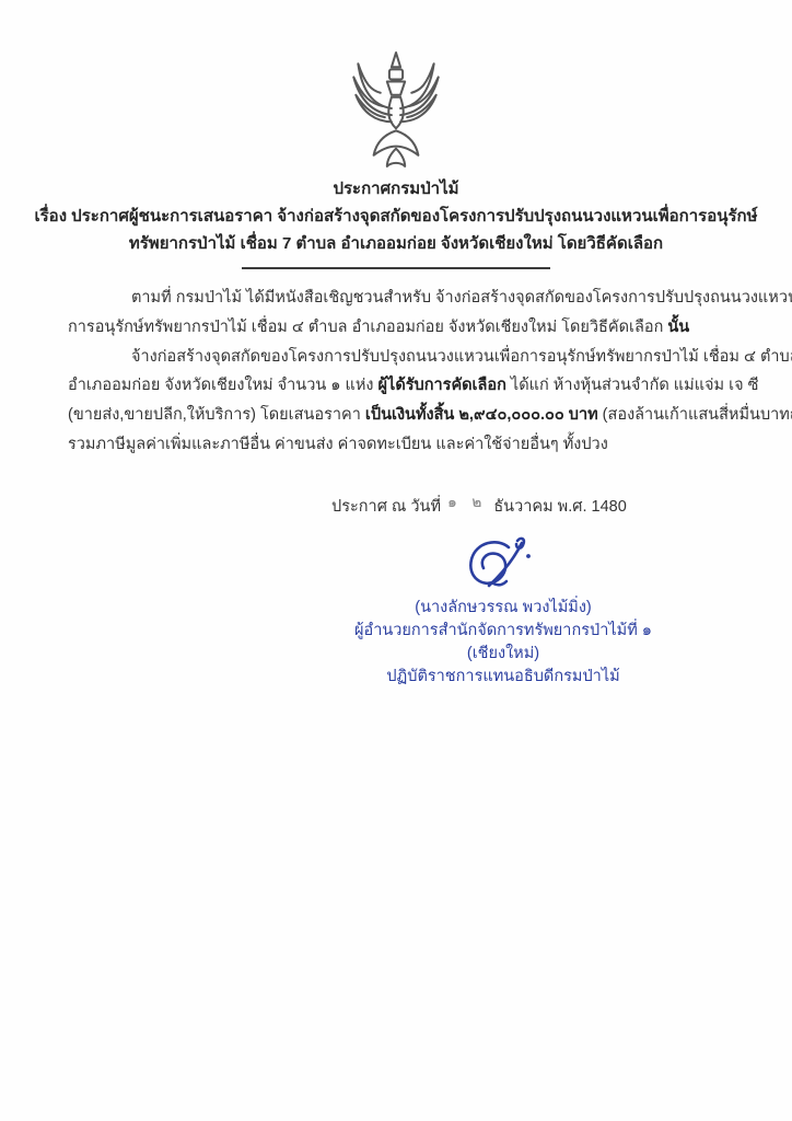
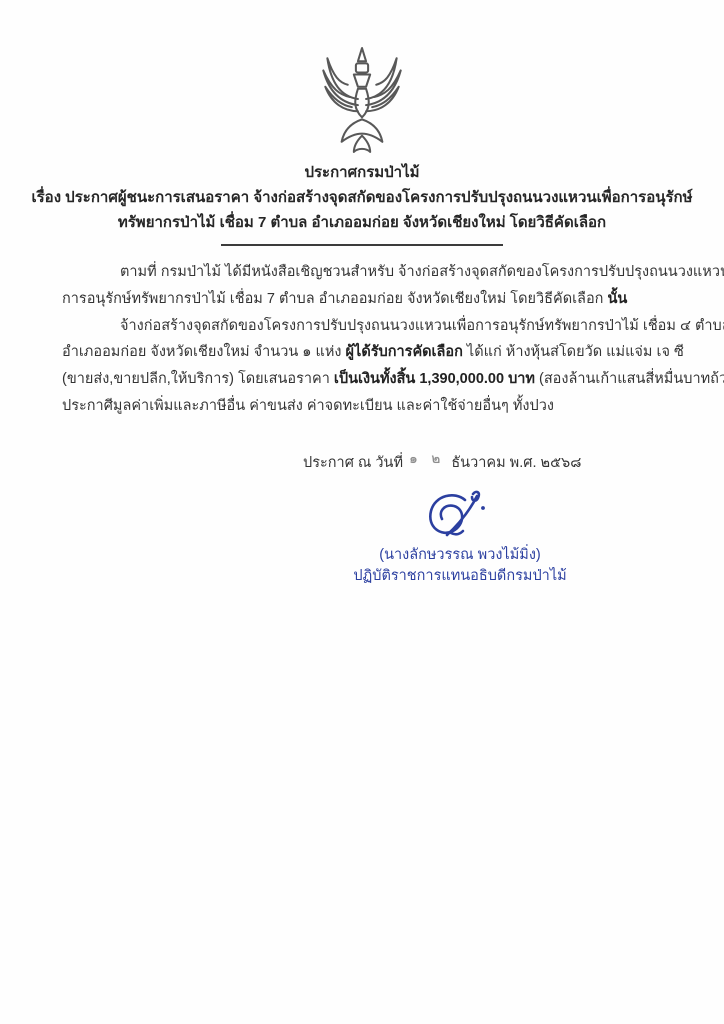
  ประกาศกรมป่าไม้
  เรื่อง ประกาศผู้ชนะการเสนอราคา จ้างก่อสร้างจุดสกัดของโครงการปรับปรุงถนนวงแหวนเพื่อการอนุรักษ์
  ทรัพยากรป่าไม้ เชื่อม 7 ตำบล อำเภออมก่อย จังหวัดเชียงใหม่ โดยวิธีคัดเลือก
  ตามที่ กรมป่าไม้ ได้มีหนังสือเชิญชวนสำหรับ จ้างก่อสร้างจุดสกัดของโครงการปรับปรุงถนนวงแหว
- การอนุรักษ์ทรัพยากรป่าไม้ เชื่อม ๔ ตำบล อำเภออมก่อย จังหวัดเชียงใหม่ โดยวิธีคัดเลือก นั้น
+ การอนุรักษ์ทรัพยากรป่าไม้ เชื่อม 7 ตำบล อำเภออมก่อย จังหวัดเชียงใหม่ โดยวิธีคัดเลือก นั้น
  จ้างก่อสร้างจุดสกัดของโครงการปรับปรุงถนนวงแหวนเพื่อการอนุรักษ์ทรัพยากรป่าไม้ เชื่อม ๔ ตำบ
- อำเภออมก่อย จังหวัดเชียงใหม่ จำนวน ๑ แห่ง ผู้ได้รับการคัดเลือก ได้แก่ ห้างหุ้นส่วนจำกัด แม่แจ่ม เจ ซี
+ อำเภออมก่อย จังหวัดเชียงใหม่ จำนวน ๑ แห่ง ผู้ได้รับการคัดเลือก ได้แก่ ห้างหุ้นส่โดยวัด แม่แจ่ม เจ ซี
- (ขายส่ง,ขายปลีก,ให้บริการ) โดยเสนอราคา เป็นเงินทั้งสิ้น ๒,๙๔๐,๐๐๐.๐๐ บาท (สองล้านเก้าแสนสี่หมื่นบาท
+ (ขายส่ง,ขายปลีก,ให้บริการ) โดยเสนอราคา เป็นเงินทั้งสิ้น 1,390,000.00 บาท (สองล้านเก้าแสนสี่หมื่นบาทถ้ว
- รวมภาษีมูลค่าเพิ่มและภาษีอื่น ค่าขนส่ง ค่าจดทะเบียน และค่าใช้จ่ายอื่นๆ ทั้งปวง
+ ประกาศีมูลค่าเพิ่มและภาษีอื่น ค่าขนส่ง ค่าจดทะเบียน และค่าใช้จ่ายอื่นๆ ทั้งปวง
- ประกาศ ณ วันที่ ๑ ๒ ธันวาคม พ.ศ. 1480
+ ประกาศ ณ วันที่ ๑ ๒ ธันวาคม พ.ศ. ๒๕๖๘
  (นางลักษวรรณ พวงไม้มิ่ง)
- ผู้อำนวยการสำนักจัดการทรัพยากรป่าไม้ที่ ๑ (เชียงใหม่)
  ปฏิบัติราชการแทนอธิบดีกรมป่าไม้
